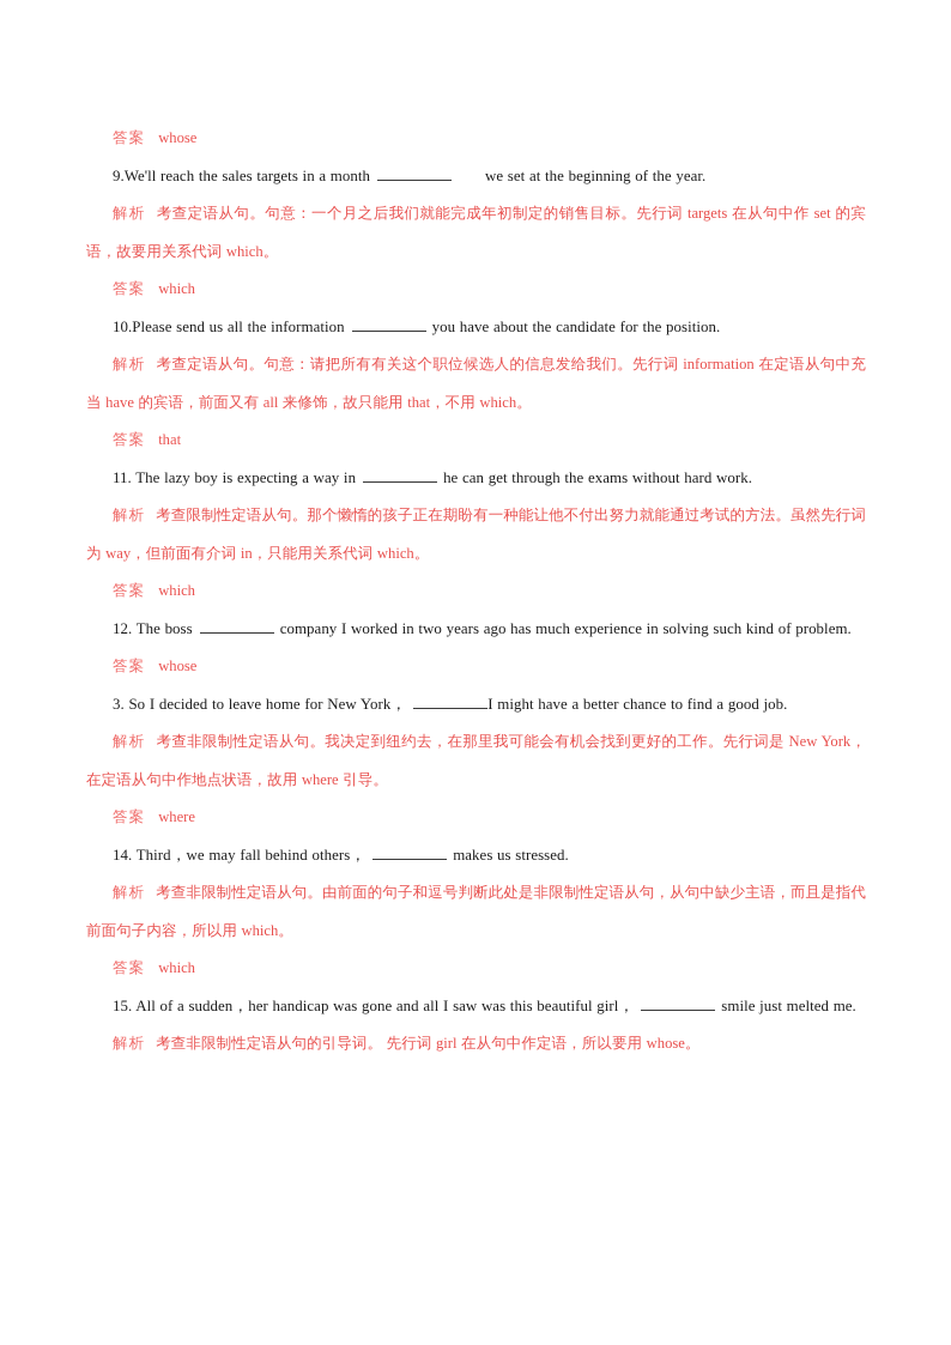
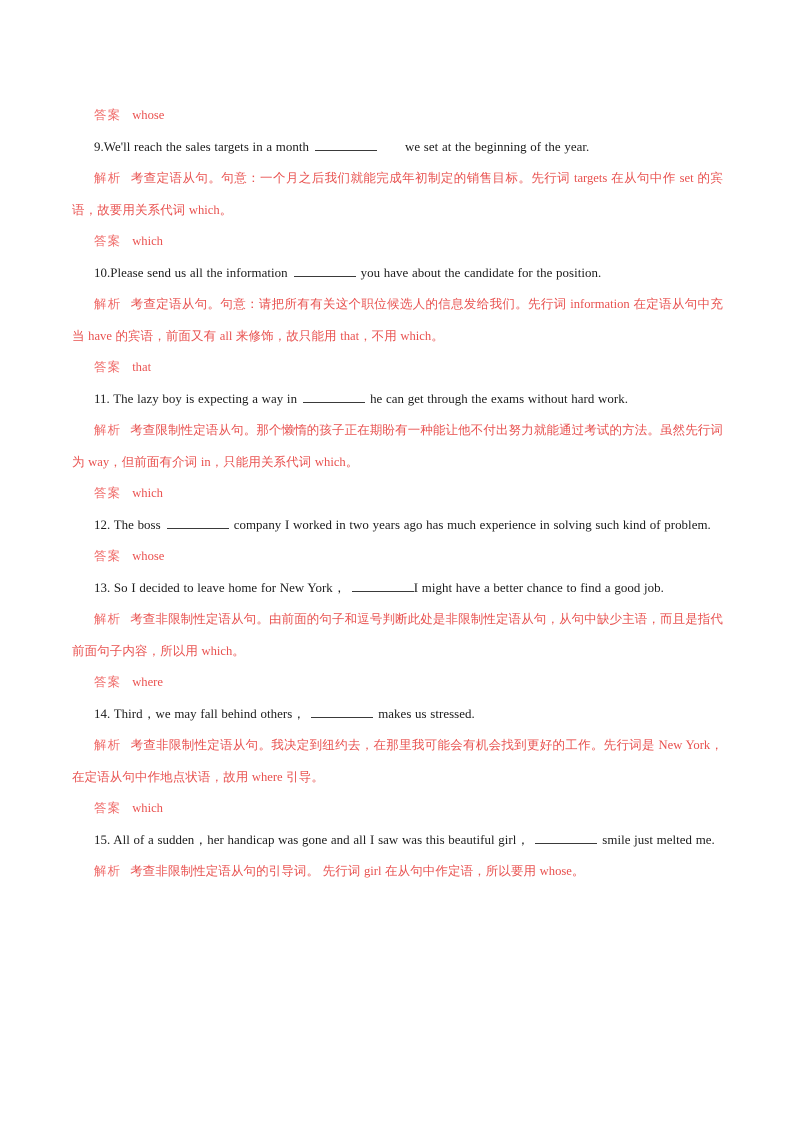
  答案 whose
  9.We'll reach the sales targets in a month we set at the beginning of the year.
  解析 考查定语从句。句意：一个月之后我们就能完成年初制定的销售目标。先行词 targets 在从句中作 set 的宾语，故要用关系代词 which。
  答案 which
  10.Please send us all the information you have about the candidate for the position.
  解析 考查定语从句。句意：请把所有有关这个职位候选人的信息发给我们。先行词 information 在定语从句中充当 have 的宾语，前面又有 all 来修饰，故只能用 that，不用 which。
  答案 that
  11. The lazy boy is expecting a way in he can get through the exams without hard work.
  解析 考查限制性定语从句。那个懒惰的孩子正在期盼有一种能让他不付出努力就能通过考试的方法。虽然先行词为 way，但前面有介词 in，只能用关系代词 which。
  答案 which
  12. The boss company I worked in two years ago has much experience in solving such kind of problem.
  答案 whose
- 3. So I decided to leave home for New York， I might have a better chance to find a good job.
+ 13. So I decided to leave home for New York， I might have a better chance to find a good job.
- 解析 考查非限制性定语从句。我决定到纽约去，在那里我可能会有机会找到更好的工作。先行词是 New York，在定语从句中作地点状语，故用 where 引导。
+ 解析 考查非限制性定语从句。由前面的句子和逗号判断此处是非限制性定语从句，从句中缺少主语，而且是指代前面句子内容，所以用 which。
  答案 where
  14. Third，we may fall behind others， makes us stressed.
- 解析 考查非限制性定语从句。由前面的句子和逗号判断此处是非限制性定语从句，从句中缺少主语，而且是指代前面句子内容，所以用 which。
+ 解析 考查非限制性定语从句。我决定到纽约去，在那里我可能会有机会找到更好的工作。先行词是 New York，在定语从句中作地点状语，故用 where 引导。
  答案 which
  15. All of a sudden，her handicap was gone and all I saw was this beautiful girl， smile just melted me.
  解析 考查非限制性定语从句的引导词。 先行词 girl 在从句中作定语，所以要用 whose。
